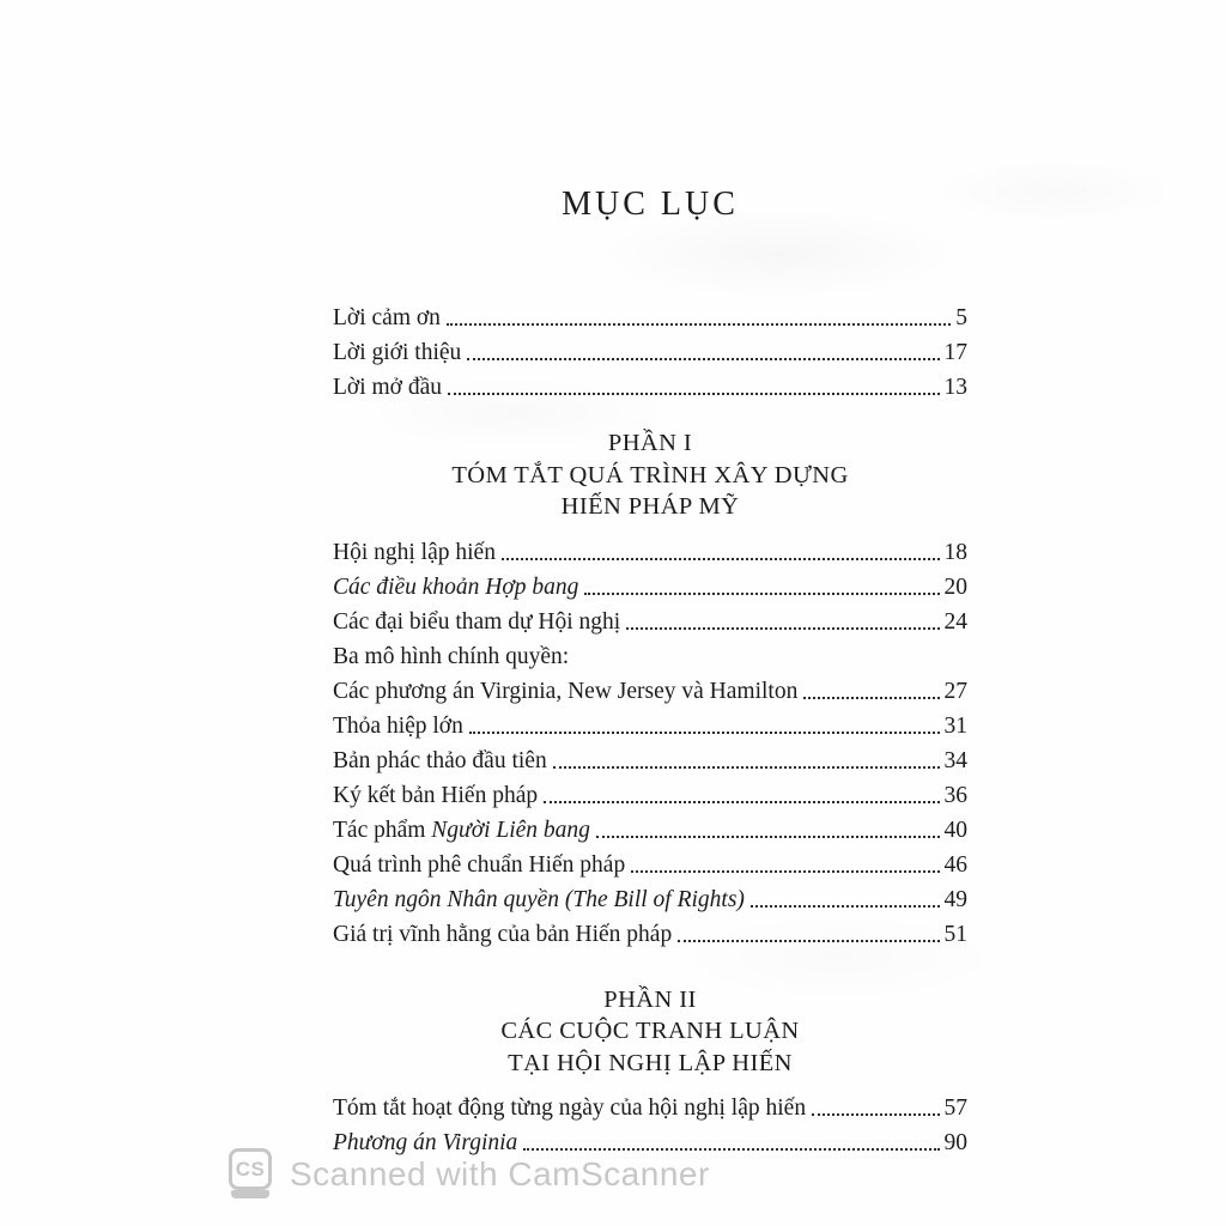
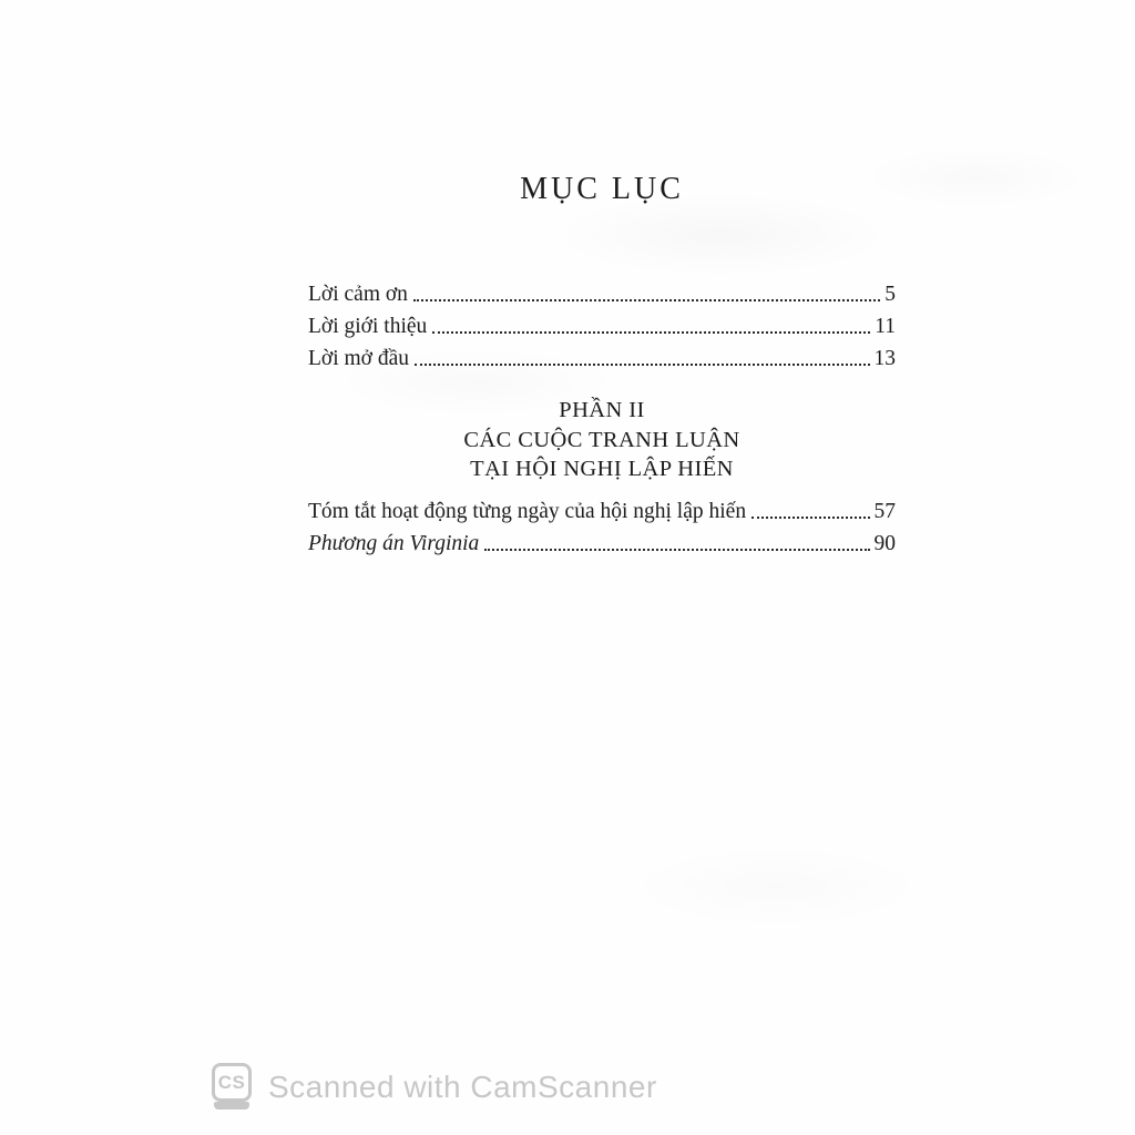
  MỤC LỤC
  Lời cảm ơn
  5
  Lời giới thiệu
- 17
+ 11
  Lời mở đầu
  13
- PHẦN I
- TÓM TẮT QUÁ TRÌNH XÂY DỰNG
- HIẾN PHÁP MỸ
- Hội nghị lập hiến
- 18
- Các điều khoản Hợp bang
- 20
- Các đại biểu tham dự Hội nghị
- 24
- Ba mô hình chính quyền:
- Các phương án Virginia, New Jersey và Hamilton
- 27
- Thỏa hiệp lớn
- 31
- Bản phác thảo đầu tiên
- 34
- Ký kết bản Hiến pháp
- 36
- Tác phẩm Người Liên bang
- 40
- Quá trình phê chuẩn Hiến pháp
- 46
- Tuyên ngôn Nhân quyền (The Bill of Rights)
- 49
- Giá trị vĩnh hằng của bản Hiến pháp
- 51
  PHẦN II
  CÁC CUỘC TRANH LUẬN
  TẠI HỘI NGHỊ LẬP HIẾN
  Tóm tắt hoạt động từng ngày của hội nghị lập hiến
  57
  Phương án Virginia
  90
  CS
  Scanned with CamScanner
